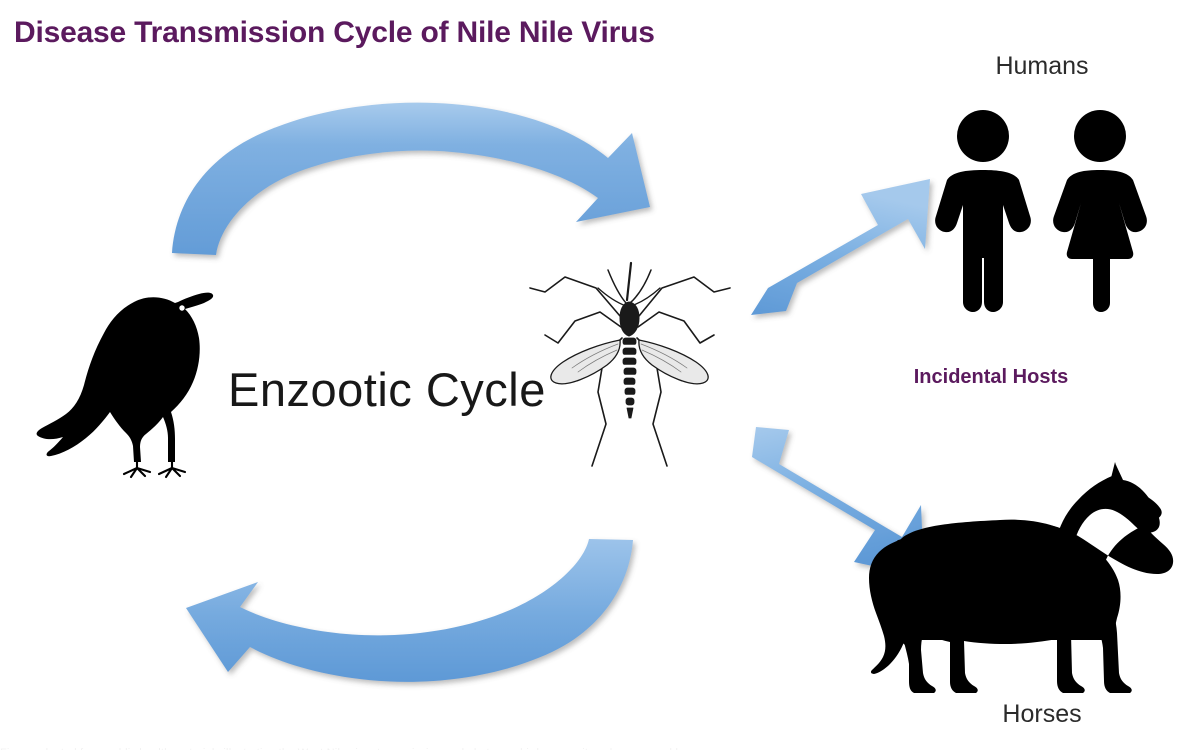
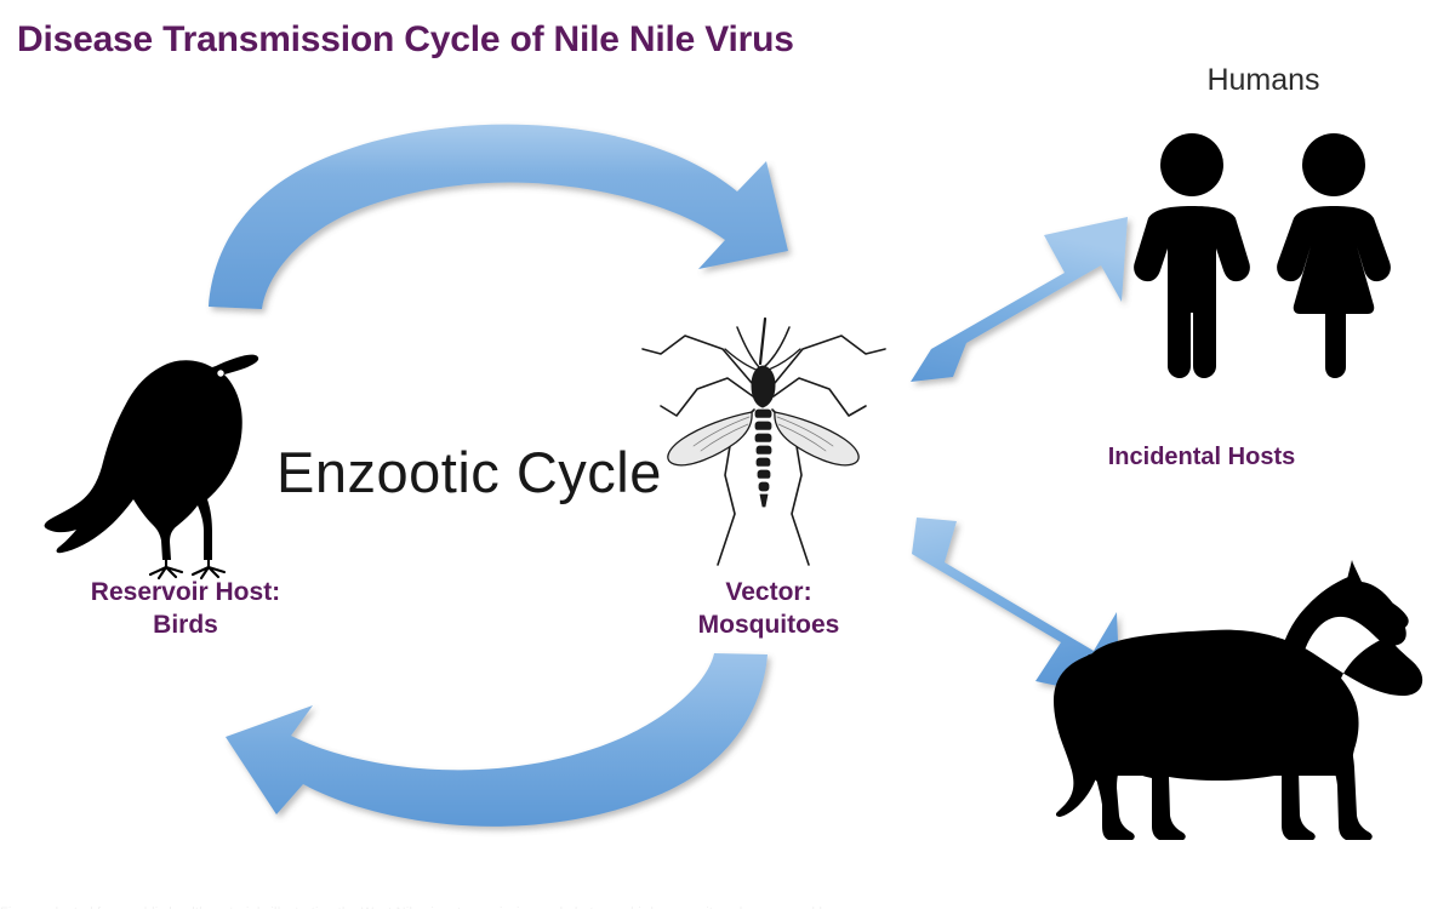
  Disease Transmission Cycle of Nile Nile Virus
  Enzootic Cycle
+ Reservoir Host:
+ Birds
+ Vector:
+ Mosquitoes
  Incidental Hosts
  Humans
- Horses
